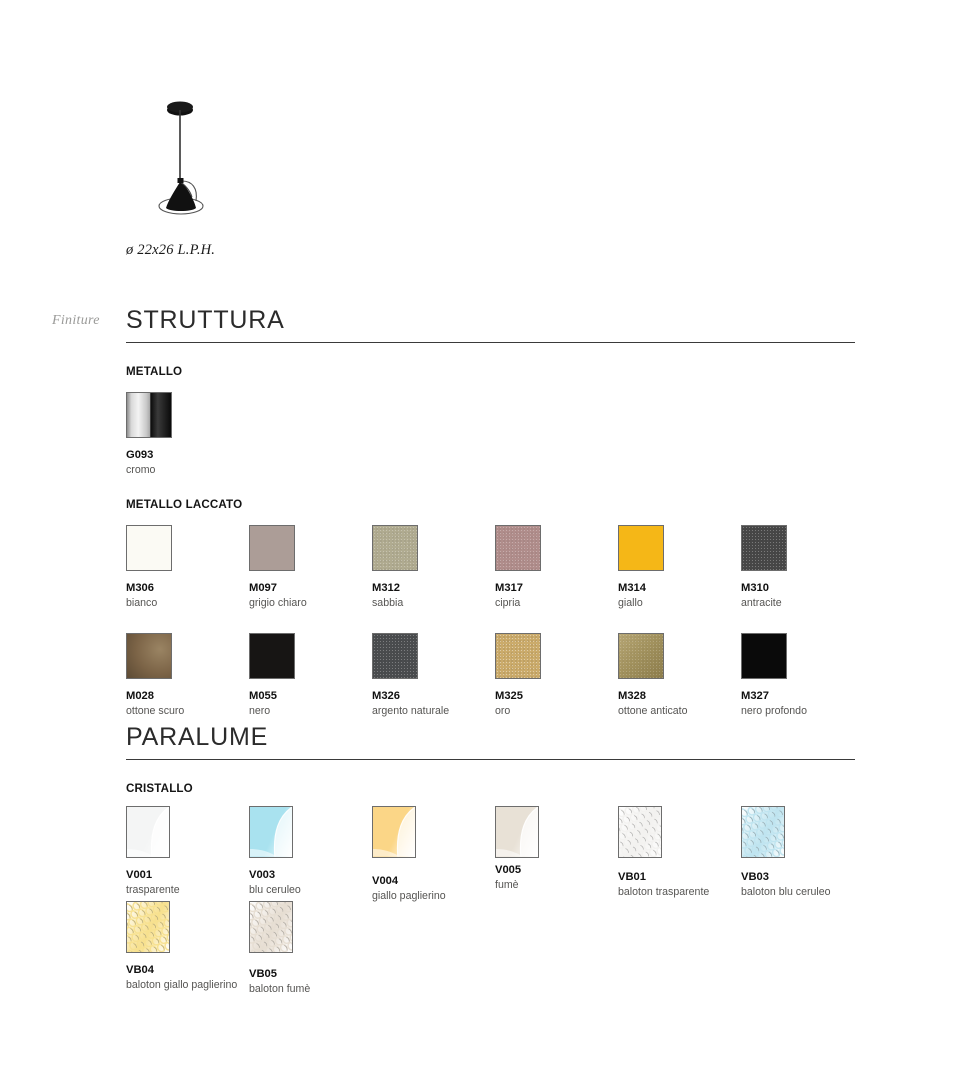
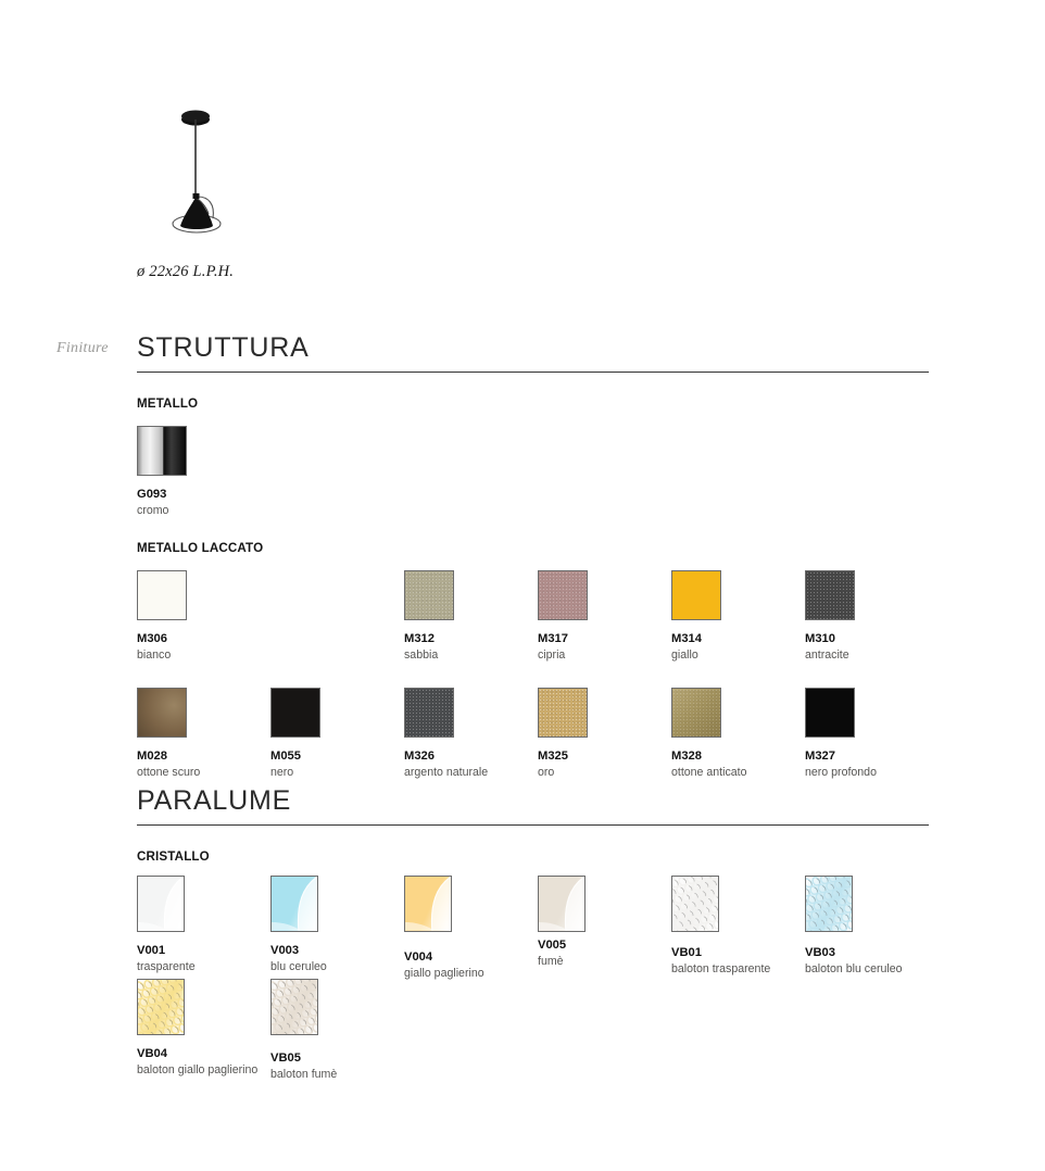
  ø 22x26 L.P.H.
  Finiture
  STRUTTURA
  METALLO
  G093
  cromo
  METALLO LACCATO
  M306
  bianco
- M097
- grigio chiaro
  M312
  sabbia
  M317
  cipria
  M314
  giallo
  M310
  antracite
  M028
  ottone scuro
  M055
  nero
  M326
  argento naturale
  M325
  oro
  M328
  ottone anticato
  M327
  nero profondo
  PARALUME
  CRISTALLO
  V001
  trasparente
  V003
  blu ceruleo
  V004
  giallo paglierino
  V005
  fumè
  VB01
  baloton trasparente
  VB03
  baloton blu ceruleo
  VB04
  baloton giallo paglierino
  VB05
  baloton fumè
